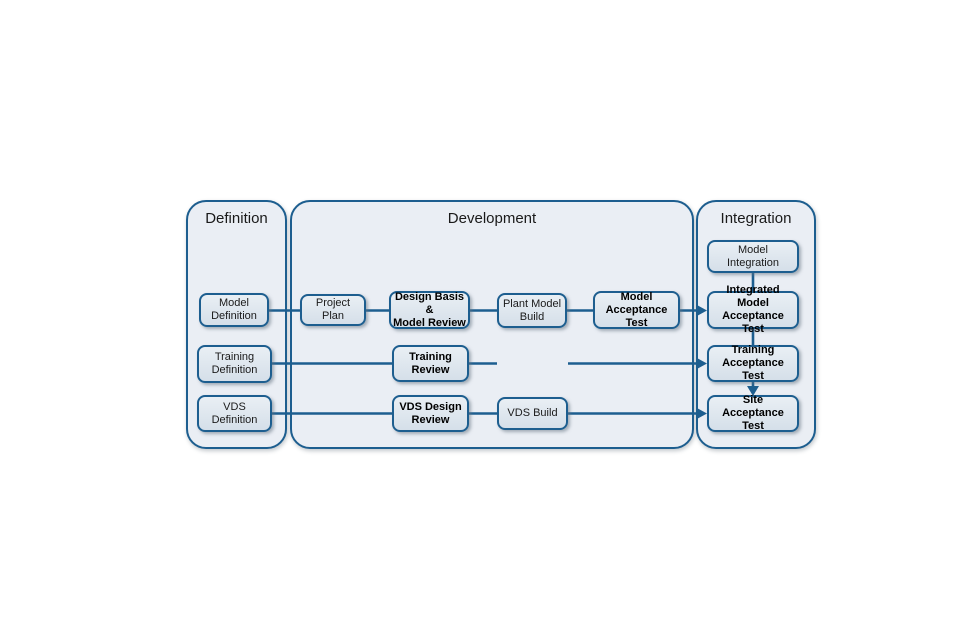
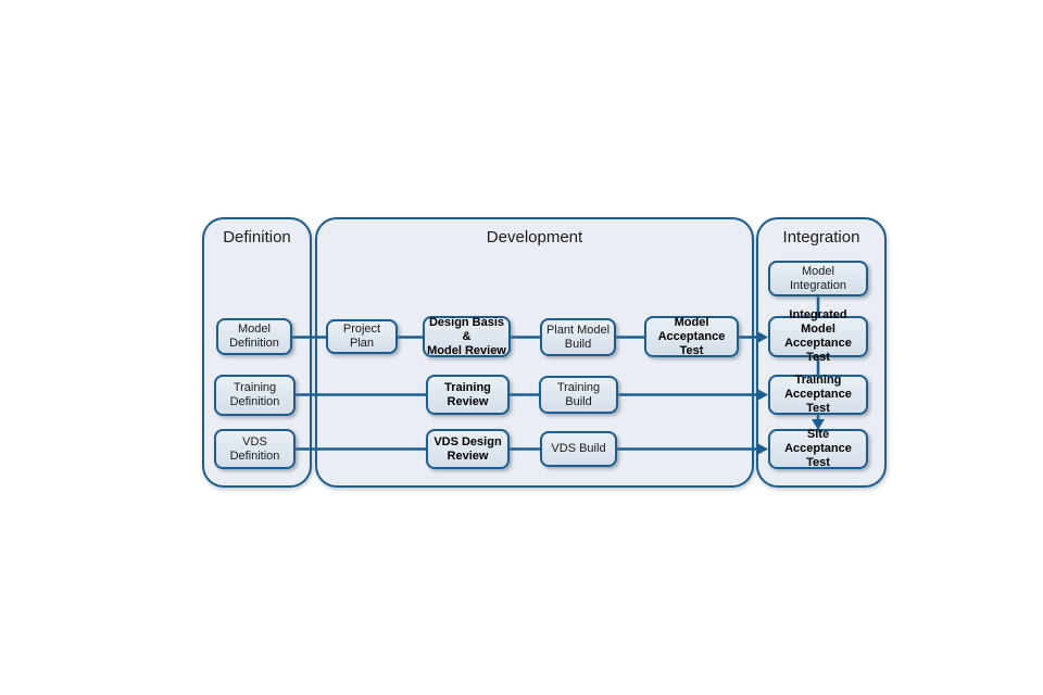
  Definition
  Development
  Integration
  Model
  Definition
  Training
  Definition
  VDS
  Definition
  Project Plan
  Design Basis &
  Model Review
  Plant Model
  Build
  Model
  Acceptance Test
  Training
  Review
+ Training Build
  VDS Design
  Review
  VDS Build
  Model Integration
  Integrated Model
  Acceptance Test
  Training
  Acceptance Test
  Site Acceptance
  Test
